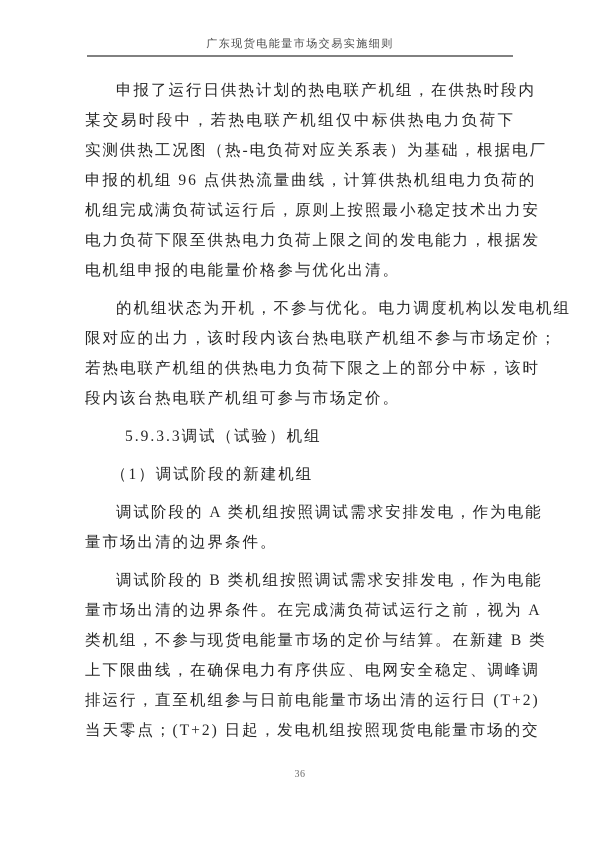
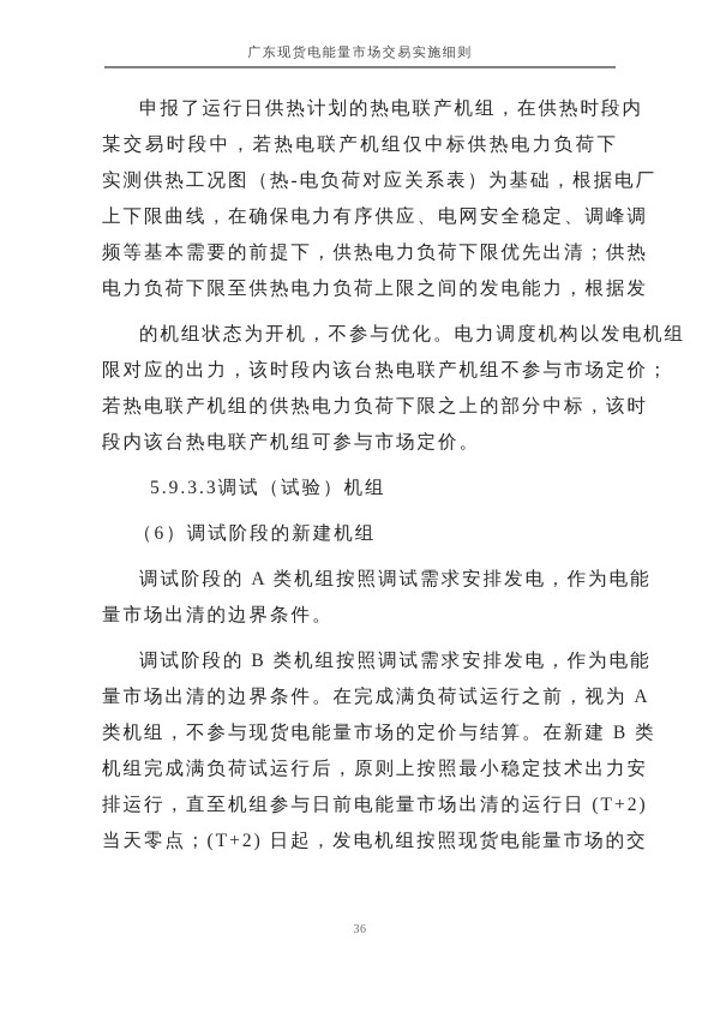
  广东现货电能量市场交易实施细则
  申报了运行日供热计划的热电联产机组，在供热时段内
  某交易时段中，若热电联产机组仅中标供热电力负荷下
  实测供热工况图（热-电负荷对应关系表）为基础，根据电厂
- 申报的机组 96 点供热流量曲线，计算供热机组电力负荷的
- 机组完成满负荷试运行后，原则上按照最小稳定技术出力安
+ 上下限曲线，在确保电力有序供应、电网安全稳定、调峰调
+ 频等基本需要的前提下，供热电力负荷下限优先出清；供热
  电力负荷下限至供热电力负荷上限之间的发电能力，根据发
- 电机组申报的电能量价格参与优化出清。
  的机组状态为开机，不参与优化。电力调度机构以发电机组
  限对应的出力，该时段内该台热电联产机组不参与市场定价；
  若热电联产机组的供热电力负荷下限之上的部分中标，该时
  段内该台热电联产机组可参与市场定价。
  5.9.3.3调试（试验）机组
- （1）调试阶段的新建机组
+ （6）调试阶段的新建机组
  调试阶段的 A 类机组按照调试需求安排发电，作为电能
  量市场出清的边界条件。
  调试阶段的 B 类机组按照调试需求安排发电，作为电能
  量市场出清的边界条件。在完成满负荷试运行之前，视为 A
  类机组，不参与现货电能量市场的定价与结算。在新建 B 类
- 上下限曲线，在确保电力有序供应、电网安全稳定、调峰调
+ 机组完成满负荷试运行后，原则上按照最小稳定技术出力安
  排运行，直至机组参与日前电能量市场出清的运行日 (T+2)
  当天零点；(T+2) 日起，发电机组按照现货电能量市场的交
  36
